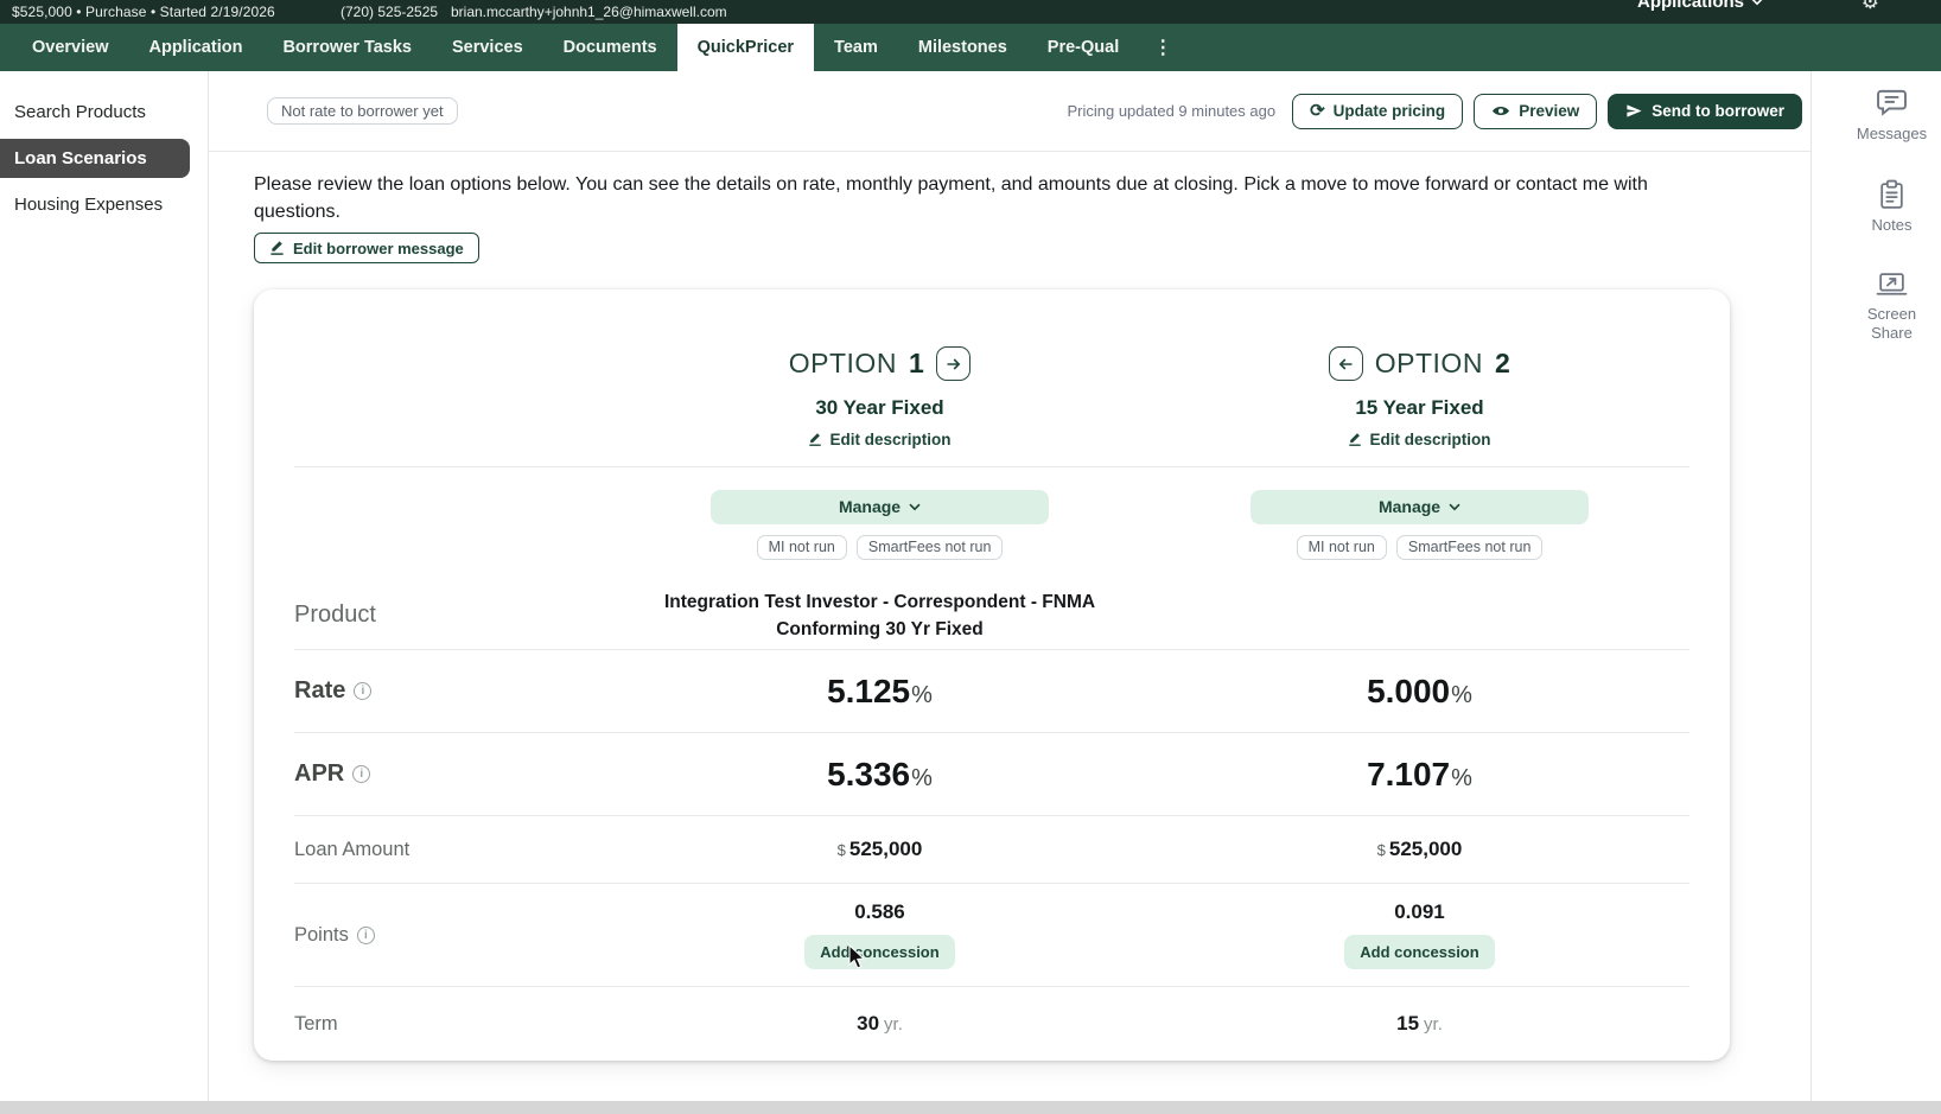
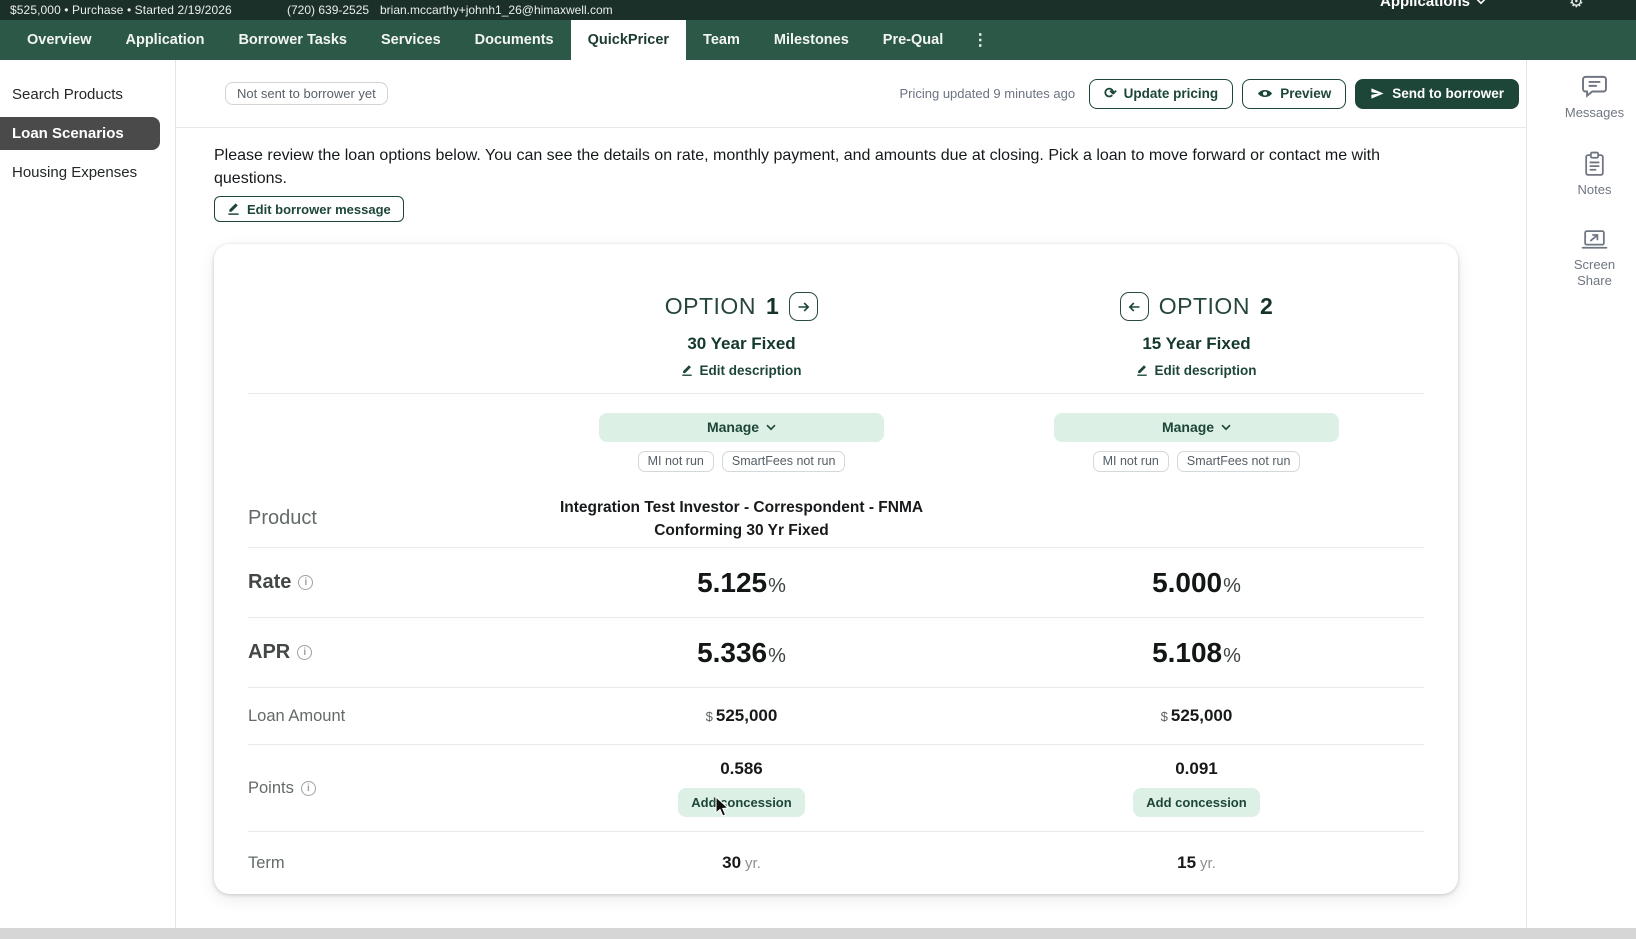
  $525,000 • Purchase • Started 2/19/2026
- (720) 525-2525
+ (720) 639-2525
  brian.mccarthy+johnh1_26@himaxwell.com
  Applications
  ⚙
  Overview
  Application
  Borrower Tasks
  Services
  Documents
  QuickPricer
  Team
  Milestones
  Pre-Qual
  ⋮
  Search Products
  Loan Scenarios
  Housing Expenses
- Not rate to borrower yet
+ Not sent to borrower yet
  Pricing updated 9 minutes ago
  ⟳
  Update pricing
  Preview
  Send to borrower
- Please review the loan options below. You can see the details on rate, monthly payment, and amounts due at closing. Pick a move to move forward or contact me with questions.
+ Please review the loan options below. You can see the details on rate, monthly payment, and amounts due at closing. Pick a loan to move forward or contact me with questions.
  Edit borrower message
  OPTION
  1
  30 Year Fixed
  Edit description
  OPTION
  2
  15 Year Fixed
  Edit description
  Manage
  MI not run
  SmartFees not run
  Manage
  MI not run
  SmartFees not run
  Product
  Integration Test Investor - Correspondent - FNMA Conforming 30 Yr Fixed
  Rate
  i
  5.125%
  5.000%
  APR
  i
  5.336%
- 7.107%
+ 5.108%
  Loan Amount
  $ 525,000
  $ 525,000
  Points
  i
  0.586
  Add concession
  0.091
  Add concession
  Term
  30 yr.
  15 yr.
  Messages
  Notes
  Screen
  Share
